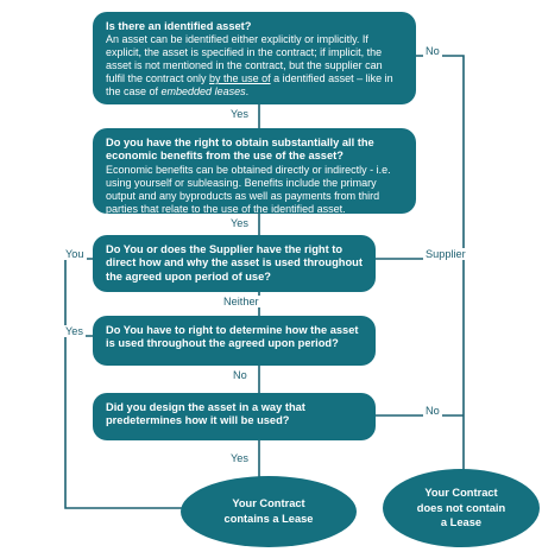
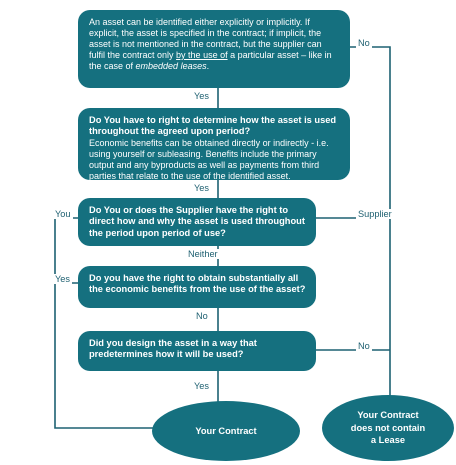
- Is there an identified asset?
- An asset can be identified either explicitly or implicitly. If explicit, the asset is specified in the contract; if implicit, the asset is not mentioned in the contract, but the supplier can fulfil the contract only by the use of a identified asset – like in the case of embedded leases.
+ An asset can be identified either explicitly or implicitly. If explicit, the asset is specified in the contract; if implicit, the asset is not mentioned in the contract, but the supplier can fulfil the contract only by the use of a particular asset – like in the case of embedded leases.
- Do you have the right to obtain substantially all the economic benefits from the use of the asset?
+ Do You have to right to determine how the asset is used throughout the agreed upon period?
  Economic benefits can be obtained directly or indirectly - i.e. using yourself or subleasing. Benefits include the primary output and any byproducts as well as payments from third parties that relate to the use of the identified asset.
- Do You or does the Supplier have the right to direct how and why the asset is used throughout the agreed upon period of use?
+ Do You or does the Supplier have the right to direct how and why the asset is used throughout the period upon period of use?
- Do You have to right to determine how the asset is used throughout the agreed upon period?
+ Do you have the right to obtain substantially all the economic benefits from the use of the asset?
  Did you design the asset in a way that predetermines how it will be used?
  Your Contract
- contains a Lease
  Your Contract
  does not contain
  a Lease
  Yes
  No
  Yes
  You
  Supplier
  Neither
  Yes
  No
  Yes
  No
